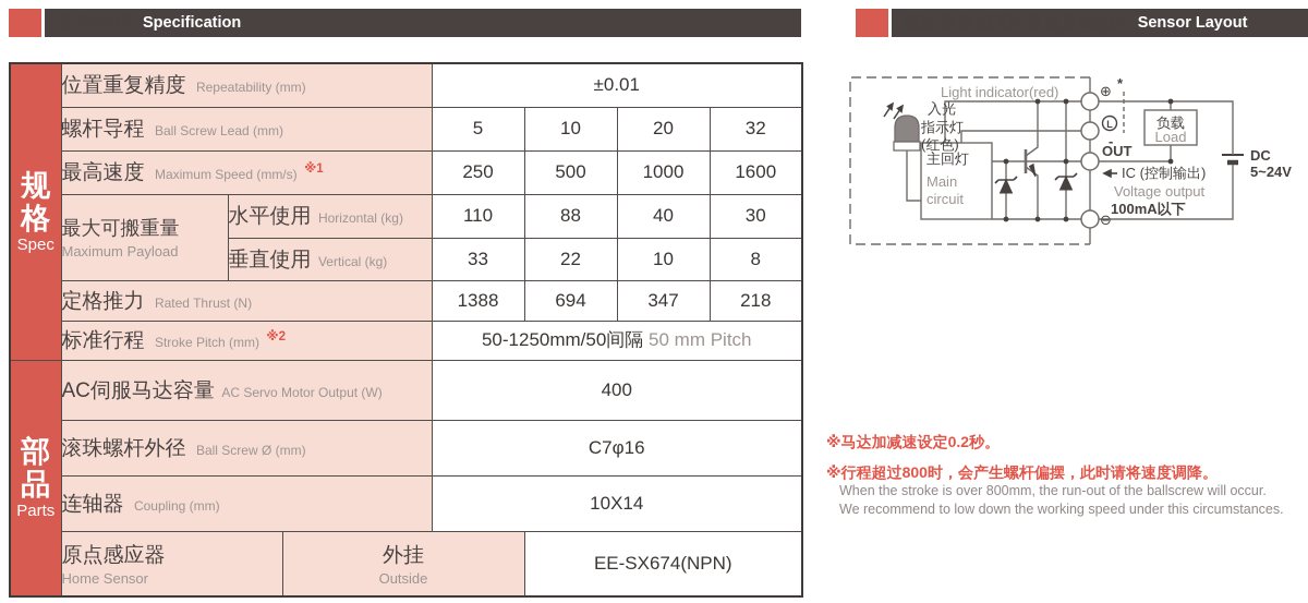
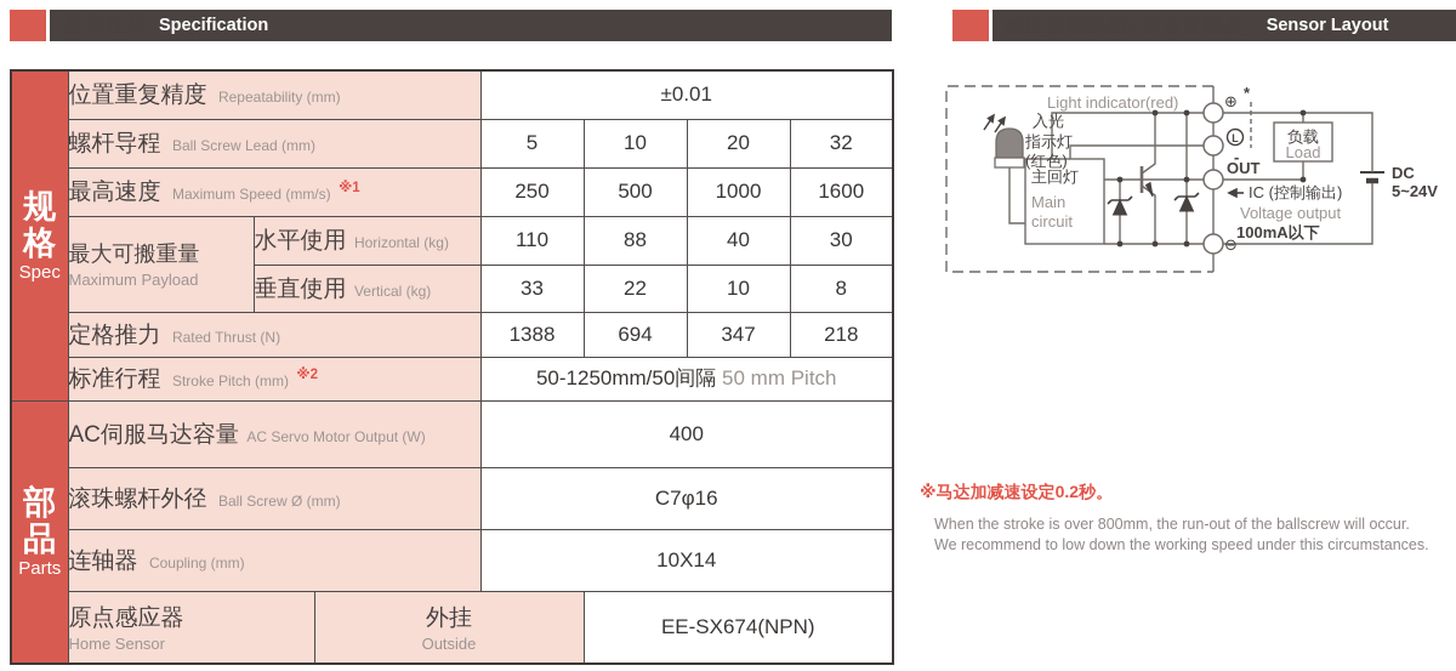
  Specification
  Sensor Layout
  规格 Spec	位置重复精度 Repeatability (mm)	±0.01
  螺杆导程 Ball Screw Lead (mm)	5	10	20	32
  最高速度 Maximum Speed (mm/s) ※1	250	500	1000	1600
  最大可搬重量 Maximum Payload	水平使用 Horizontal (kg)	110	88	40	30
  垂直使用 Vertical (kg)	33	22	10	8
  定格推力 Rated Thrust (N)	1388	694	347	218
  标准行程 Stroke Pitch (mm) ※2	50-1250mm/50间隔 50 mm Pitch
  部品 Parts	AC伺服马达容量 AC Servo Motor Output (W)	400
  滚珠螺杆外径 Ball Screw Ø (mm)	C7φ16
  连轴器 Coupling (mm)	10X14
  原点感应器 Home Sensor	外挂 Outside	EE-SX674(NPN)
  L
  Light indicator(red)
  入光
  指示灯
  (红色)
  主回灯
  Main
  circuit
  ⊕
  *
  -
  OUT
  ⊖
  负载
  Load
  DC
  5~24V
  IC (控制输出)
  Voltage output
  100mA以下
  ※马达加减速设定0.2秒。
- ※行程超过800时，会产生螺杆偏摆，此时请将速度调降。
  When the stroke is over 800mm, the run-out of the ballscrew will occur.
  We recommend to low down the working speed under this circumstances.
